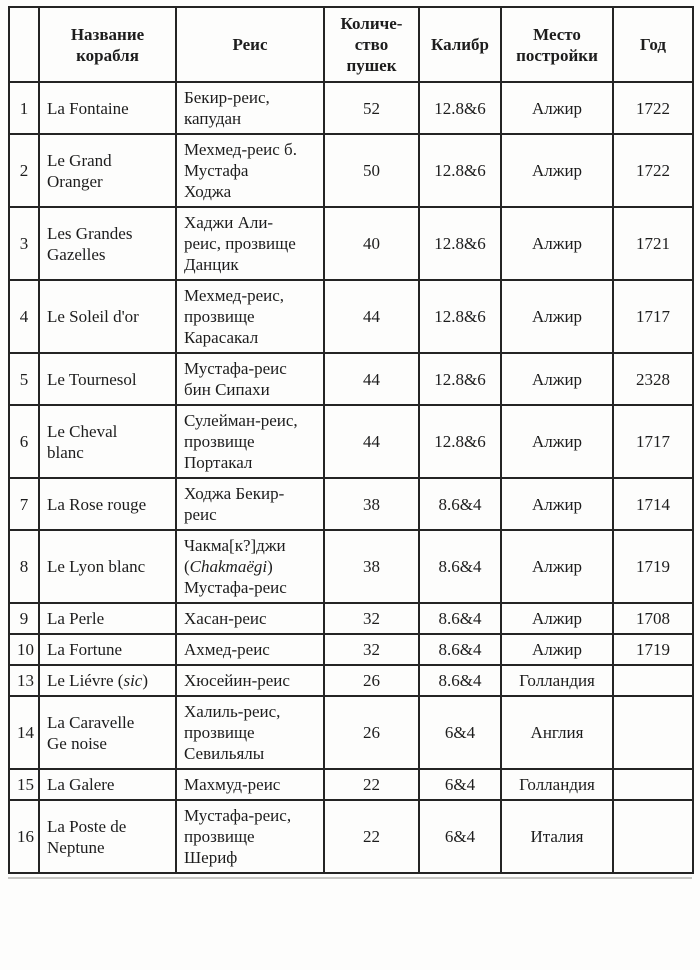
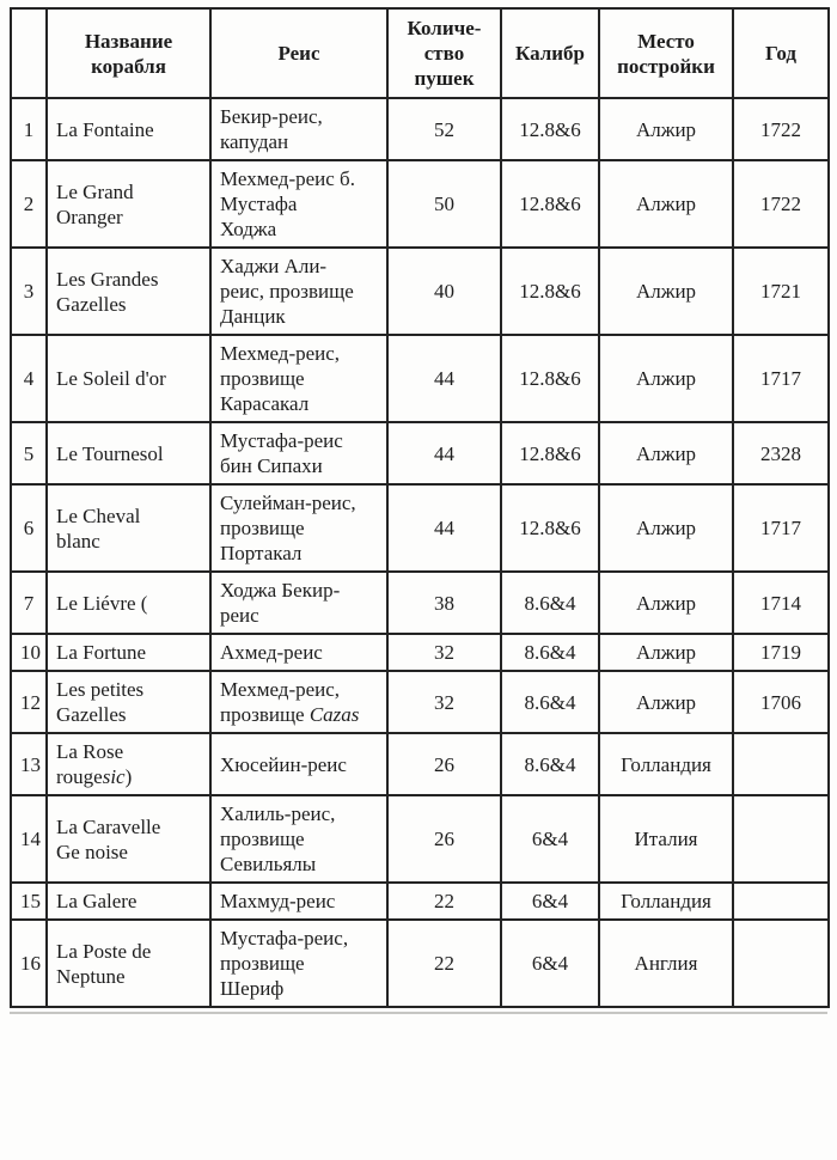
  	Название корабля	Реис	Количе- ство пушек	Калибр	Место постройки	Год
  1	La Fontaine	Бекир-реис, капудан	52	12.8&6	Алжир	1722
  2	Le Grand Oranger	Мехмед-реис б. Мустафа Ходжа	50	12.8&6	Алжир	1722
  3	Les Grandes Gazelles	Хаджи Али- реис, прозвище Данцик	40	12.8&6	Алжир	1721
  4	Le Soleil d'or	Мехмед-реис, прозвище Карасакал	44	12.8&6	Алжир	1717
  5	Le Tournesol	Мустафа-реис бин Сипахи	44	12.8&6	Алжир	2328
  6	Le Cheval blanc	Сулейман-реис, прозвище Портакал	44	12.8&6	Алжир	1717
- 7	La Rose rouge	Ходжа Бекир- реис	38	8.6&4	Алжир	1714
+ 7	Le Liévre (	Ходжа Бекир- реис	38	8.6&4	Алжир	1714
- 8	Le Lyon blanc	Чакма[к?]джи (Chakmaëgi) Мустафа-реис	38	8.6&4	Алжир	1719
- 9	La Perle	Хасан-реис	32	8.6&4	Алжир	1708
  10	La Fortune	Ахмед-реис	32	8.6&4	Алжир	1719
+ 12	Les petites Gazelles	Мехмед-реис, прозвище Cazas	32	8.6&4	Алжир	1706
- 13	Le Liévre (sic)	Хюсейин-реис	26	8.6&4	Голландия
+ 13	La Rose rougesic)	Хюсейин-реис	26	8.6&4	Голландия
- 14	La Caravelle Ge noise	Халиль-реис, прозвище Севильялы	26	6&4	Англия
+ 14	La Caravelle Ge noise	Халиль-реис, прозвище Севильялы	26	6&4	Италия
  15	La Galere	Махмуд-реис	22	6&4	Голландия
- 16	La Poste de Neptune	Мустафа-реис, прозвище Шериф	22	6&4	Италия
+ 16	La Poste de Neptune	Мустафа-реис, прозвище Шериф	22	6&4	Англия
